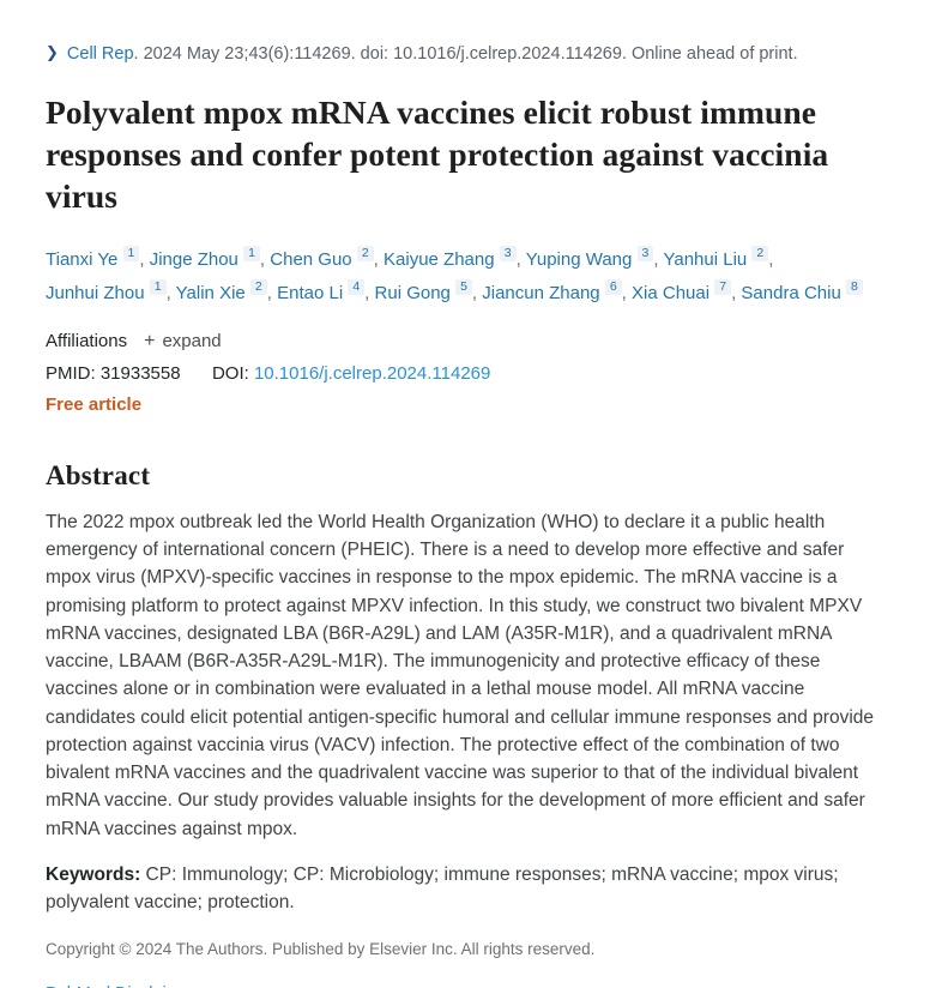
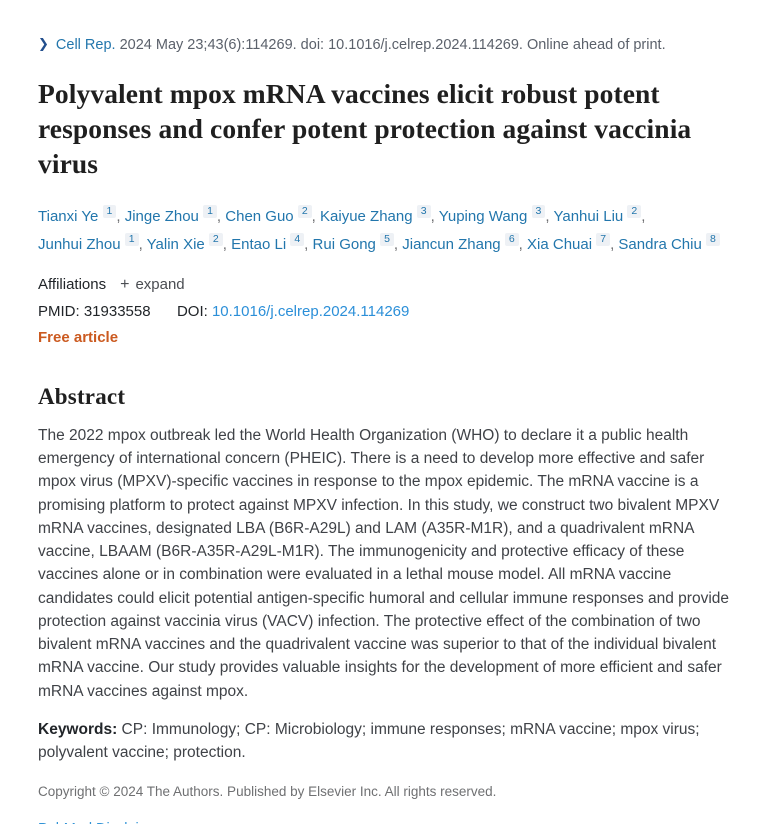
  ❯
  Cell Rep. 2024 May 23;43(6):114269. doi: 10.1016/j.celrep.2024.114269. Online ahead of print.
- Polyvalent mpox mRNA vaccines elicit robust immune responses and confer potent protection against vaccinia virus
+ Polyvalent mpox mRNA vaccines elicit robust potent responses and confer potent protection against vaccinia virus
  Tianxi Ye 1 , Jinge Zhou 1 , Chen Guo 2 , Kaiyue Zhang 3 , Yuping Wang 3 , Yanhui Liu 2 , Junhui Zhou 1 , Yalin Xie 2 , Entao Li 4 , Rui Gong 5 , Jiancun Zhang 6 , Xia Chuai 7 , Sandra Chiu 8
  Affiliations
  +
  expand
  PMID: 31933558 DOI: 10.1016/j.celrep.2024.114269
  Free article
  Abstract
  The 2022 mpox outbreak led the World Health Organization (WHO) to declare it a public health emergency of international concern (PHEIC). There is a need to develop more effective and safer mpox virus (MPXV)-specific vaccines in response to the mpox epidemic. The mRNA vaccine is a promising platform to protect against MPXV infection. In this study, we construct two bivalent MPXV mRNA vaccines, designated LBA (B6R-A29L) and LAM (A35R-M1R), and a quadrivalent mRNA vaccine, LBAAM (B6R-A35R-A29L-M1R). The immunogenicity and protective efficacy of these vaccines alone or in combination were evaluated in a lethal mouse model. All mRNA vaccine candidates could elicit potential antigen-specific humoral and cellular immune responses and provide protection against vaccinia virus (VACV) infection. The protective effect of the combination of two bivalent mRNA vaccines and the quadrivalent vaccine was superior to that of the individual bivalent mRNA vaccine. Our study provides valuable insights for the development of more efficient and safer mRNA vaccines against mpox.
  Keywords: CP: Immunology; CP: Microbiology; immune responses; mRNA vaccine; mpox virus; polyvalent vaccine; protection.
  Copyright © 2024 The Authors. Published by Elsevier Inc. All rights reserved.
